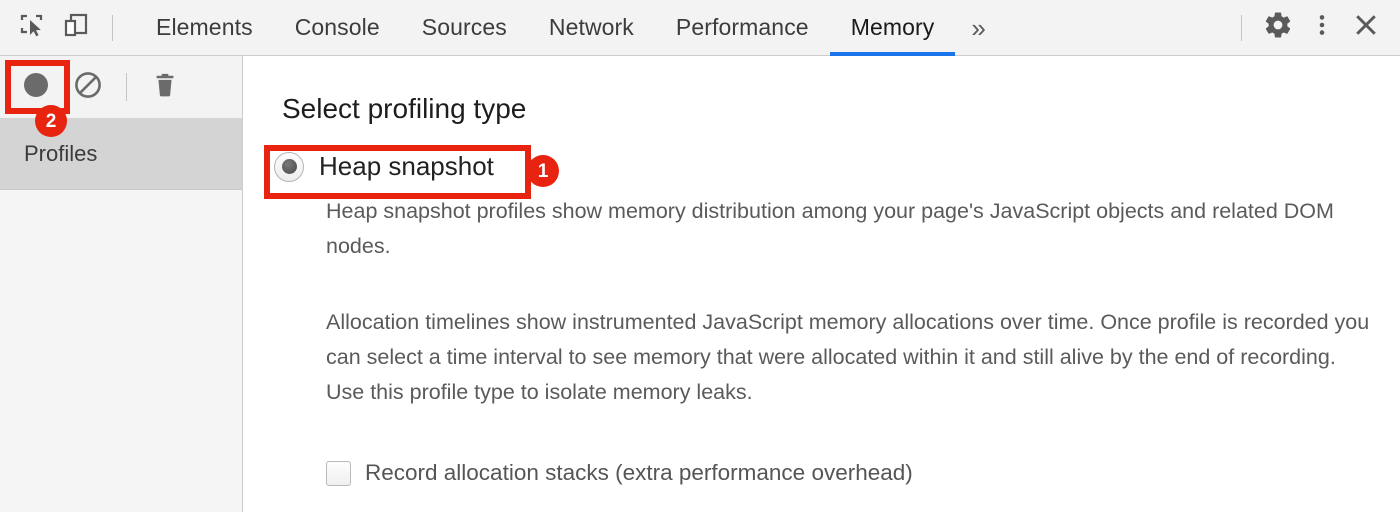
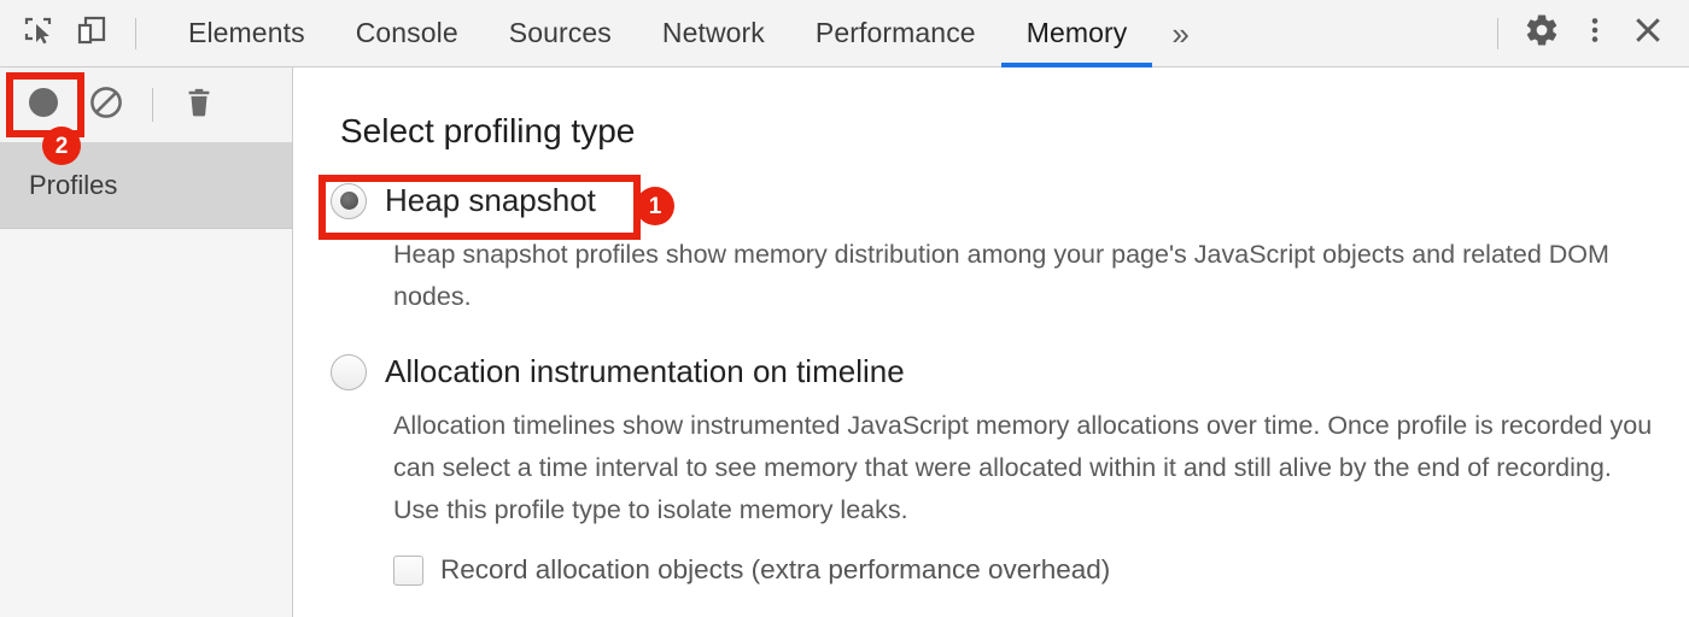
  Elements
  Console
  Sources
  Network
  Performance
  Memory
  »
  Profiles
  Select profiling type
  Heap snapshot
  Heap snapshot profiles show memory distribution among your page's JavaScript objects and related DOM nodes.
+ Allocation instrumentation on timeline
  Allocation timelines show instrumented JavaScript memory allocations over time. Once profile is recorded you can select a time interval to see memory that were allocated within it and still alive by the end of recording. Use this profile type to isolate memory leaks.
- Record allocation stacks (extra performance overhead)
+ Record allocation objects (extra performance overhead)
  1
  2
